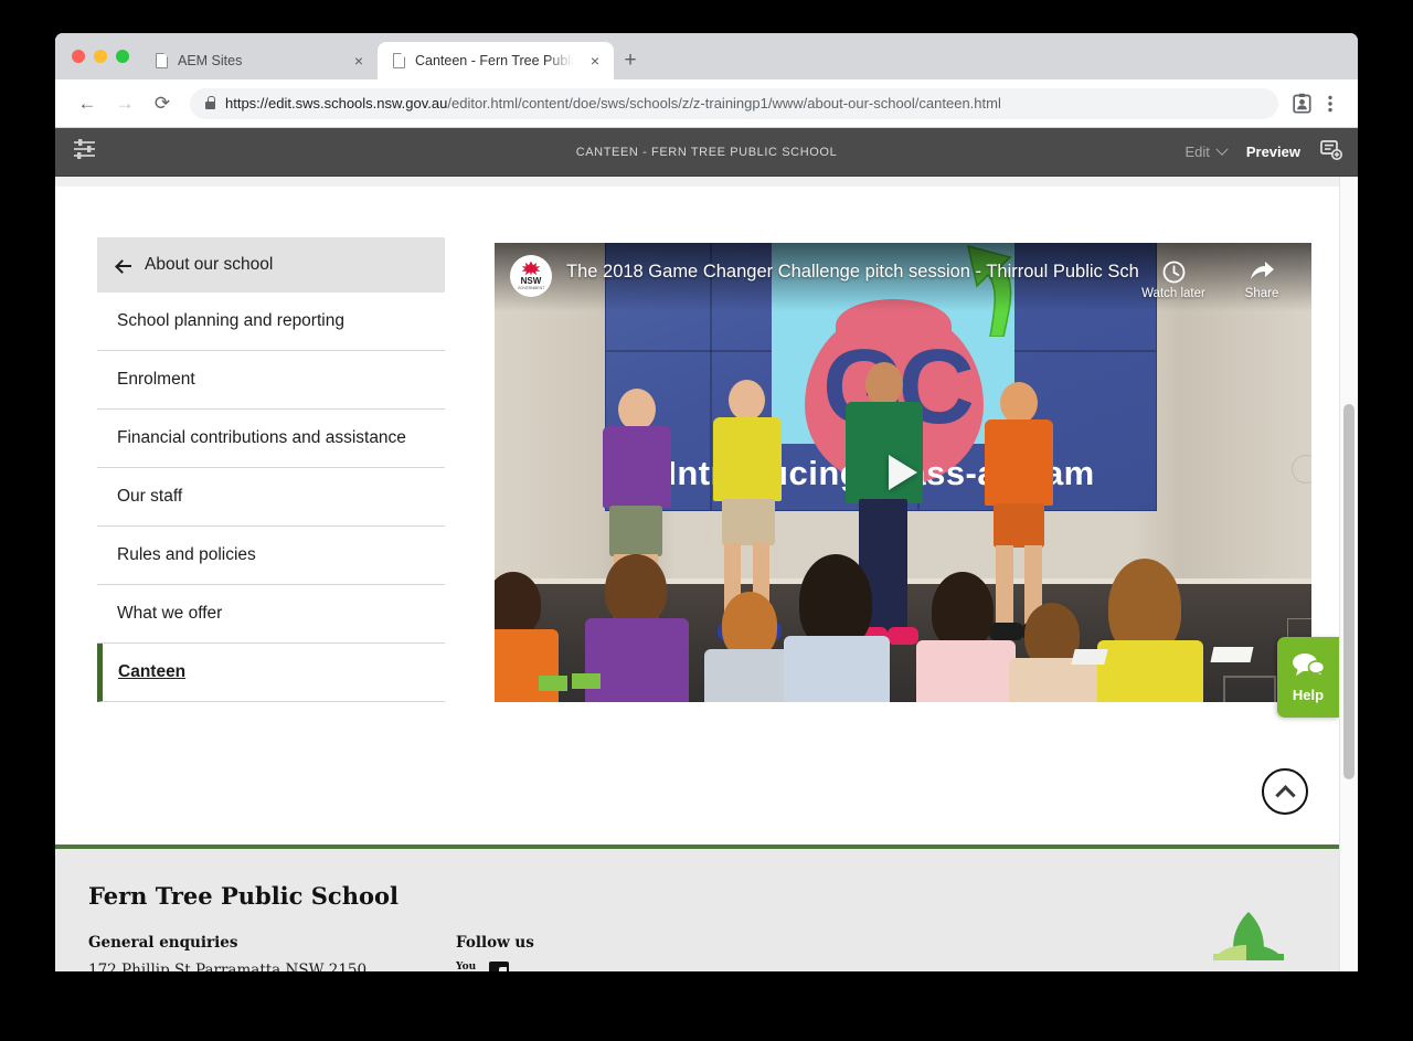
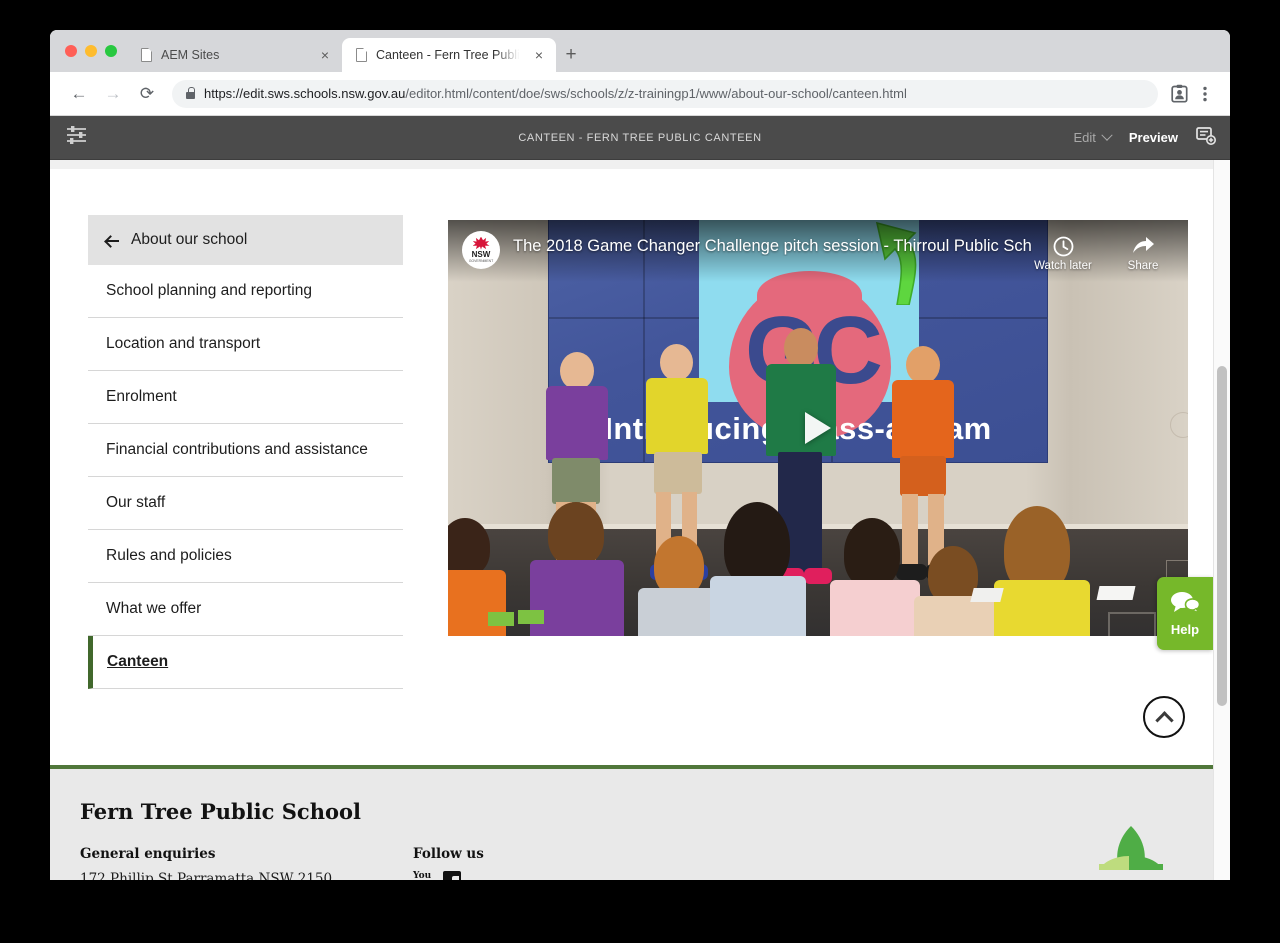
  AEM Sites
  ×
  Canteen - Fern Tree Publi
  ×
  +
  ←
  →
  ⟳
  https://edit.sws.schools.nsw.gov.au/editor.html/content/doe/sws/schools/z/z-trainingp1/www/about-our-school/canteen.html
- CANTEEN - FERN TREE PUBLIC SCHOOL
+ CANTEEN - FERN TREE PUBLIC CANTEEN
  Edit
  Preview
  About our school
  School planning and reporting
+ Location and transport
  Enrolment
  Financial contributions and assistance
  Our staff
  Rules and policies
  What we offer
  Canteen
  GC
  NSW
  The 2018 Game Changer Challenge pitch session - Thirroul Public Sch
  Watch later
  Share
  Fern Tree Public School
  General enquiries
  172 Phillip St Parramatta NSW 2150
  Follow us
  You
  Help
